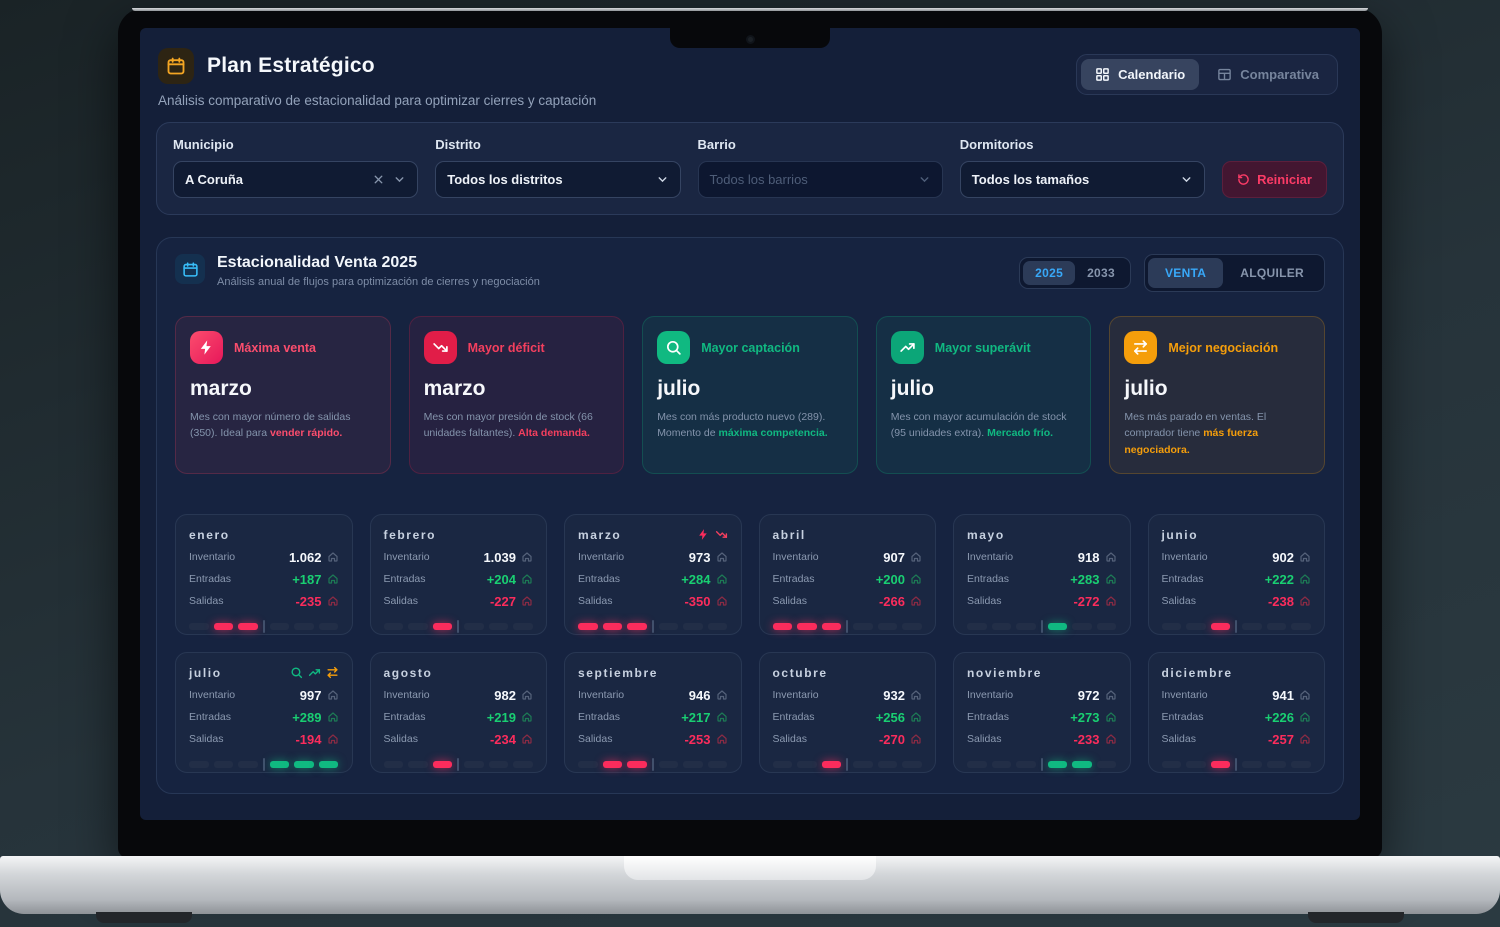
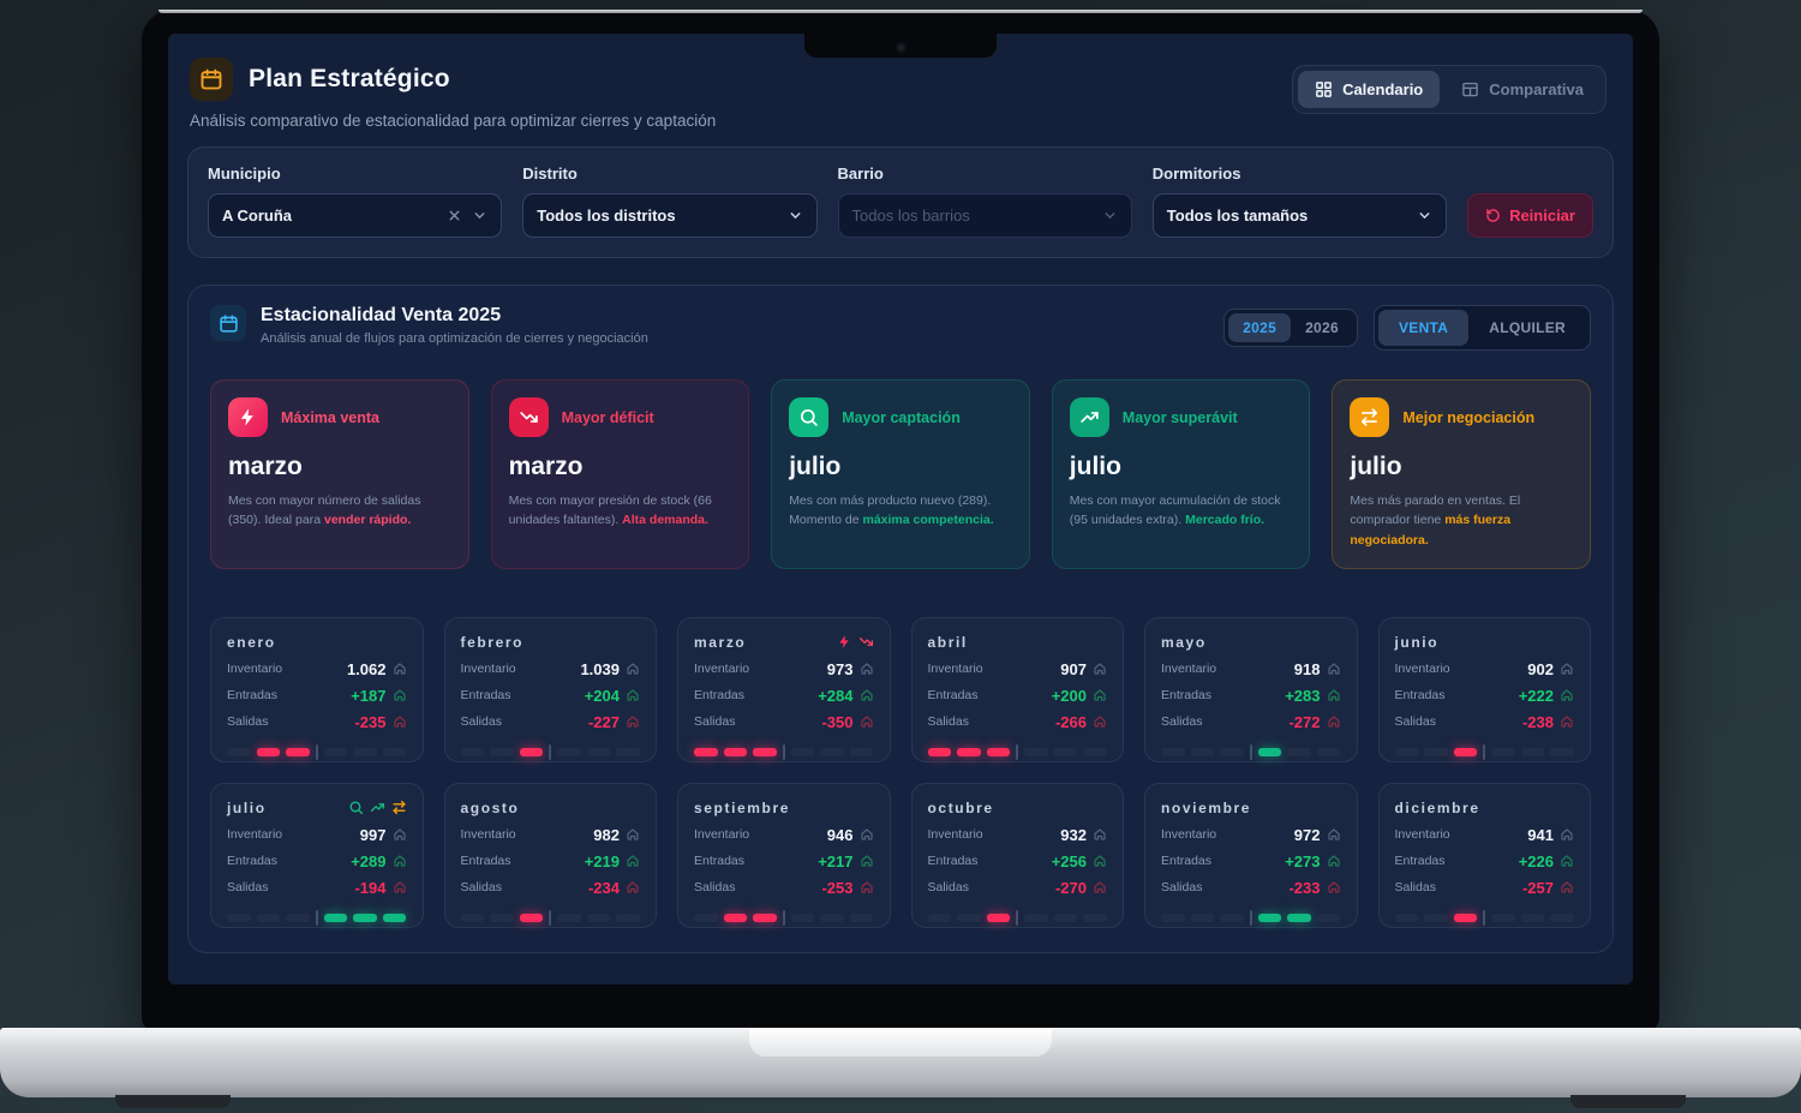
  Plan Estratégico
  Análisis comparativo de estacionalidad para optimizar cierres y captación
  Calendario
  Comparativa
  Municipio
  A Coruña
  Distrito
  Todos los distritos
  Barrio
  Todos los barrios
  Dormitorios
  Todos los tamaños
  Reiniciar
  Estacionalidad Venta 2025
  Análisis anual de flujos para optimización de cierres y negociación
  2025
- 2033
+ 2026
  VENTA
  ALQUILER
  Máxima venta
  marzo
  Mes con mayor número de salidas (350). Ideal para vender rápido.
  Mayor déficit
  marzo
  Mes con mayor presión de stock (66 unidades faltantes). Alta demanda.
  Mayor captación
  julio
  Mes con más producto nuevo (289). Momento de máxima competencia.
  Mayor superávit
  julio
  Mes con mayor acumulación de stock (95 unidades extra). Mercado frío.
  Mejor negociación
  julio
  Mes más parado en ventas. El comprador tiene más fuerza negociadora.
  enero
  Inventario
  1.062
  Entradas
  +187
  Salidas
  -235
  febrero
  Inventario
  1.039
  Entradas
  +204
  Salidas
  -227
  marzo
  Inventario
  973
  Entradas
  +284
  Salidas
  -350
  abril
  Inventario
  907
  Entradas
  +200
  Salidas
  -266
  mayo
  Inventario
  918
  Entradas
  +283
  Salidas
  -272
  junio
  Inventario
  902
  Entradas
  +222
  Salidas
  -238
  julio
  Inventario
  997
  Entradas
  +289
  Salidas
  -194
  agosto
  Inventario
  982
  Entradas
  +219
  Salidas
  -234
  septiembre
  Inventario
  946
  Entradas
  +217
  Salidas
  -253
  octubre
  Inventario
  932
  Entradas
  +256
  Salidas
  -270
  noviembre
  Inventario
  972
  Entradas
  +273
  Salidas
  -233
  diciembre
  Inventario
  941
  Entradas
  +226
  Salidas
  -257
